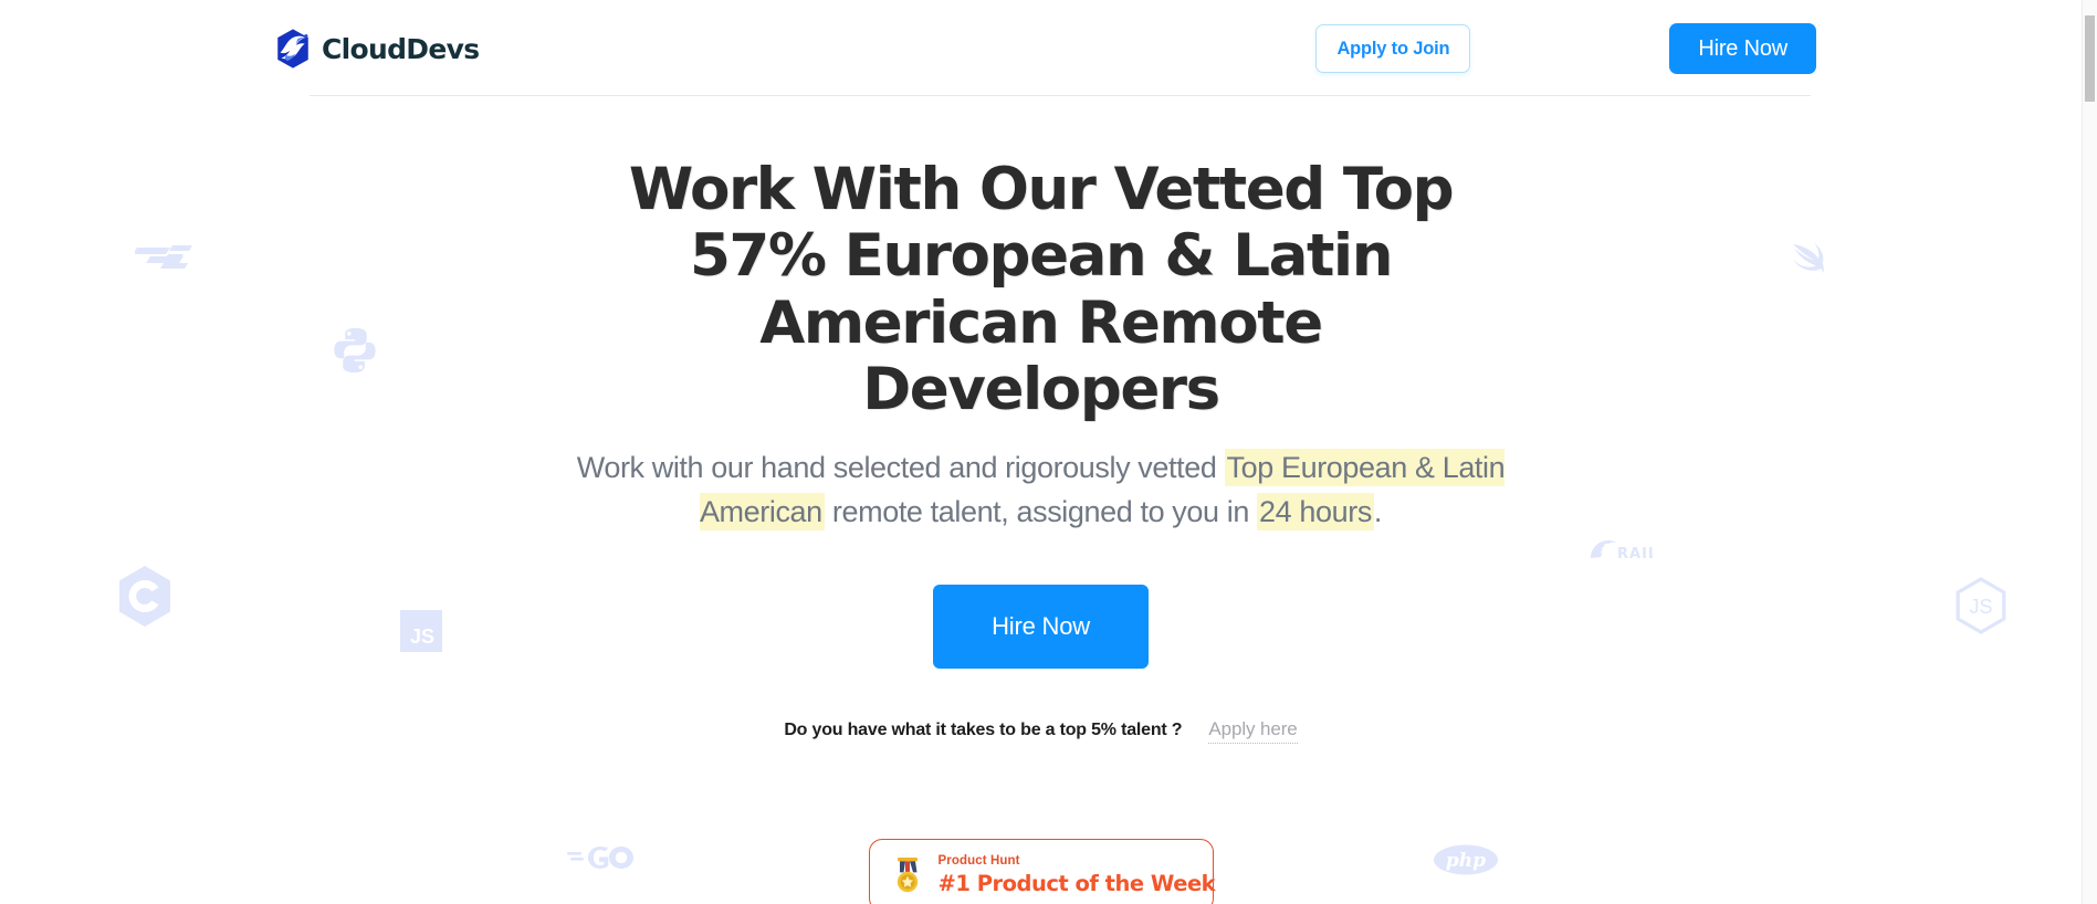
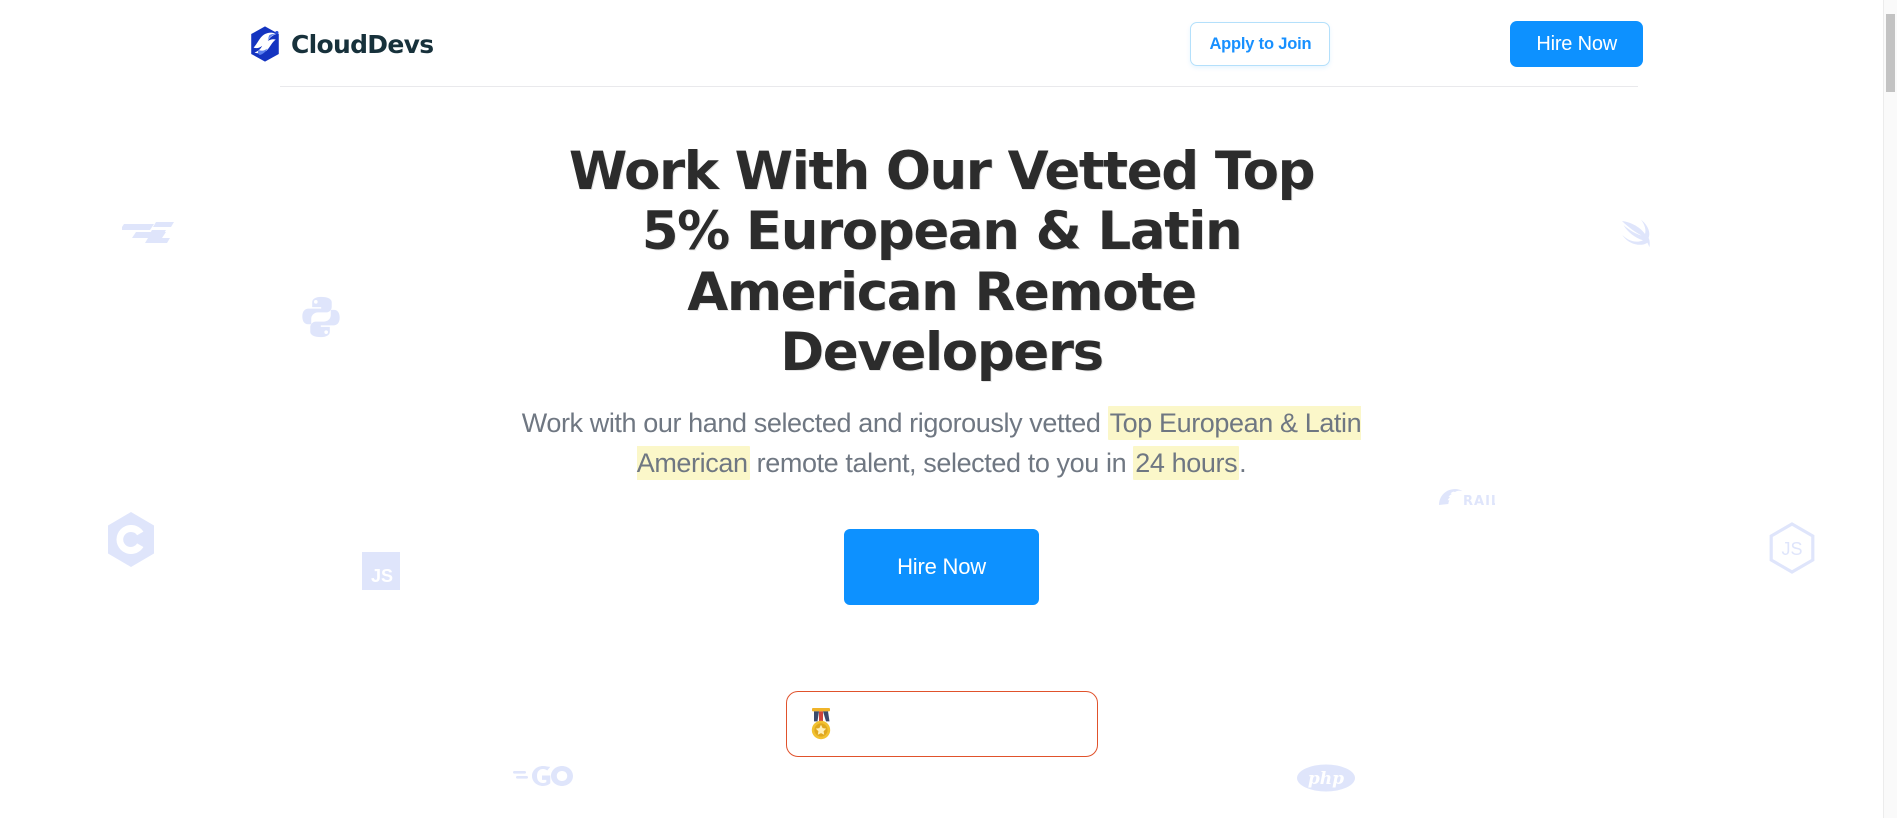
  JS
  JS
  php
  CloudDevs
  Apply to Join
  Hire Now
- Work With Our Vetted Top 57% European & Latin American Remote Developers
+ Work With Our Vetted Top 5% European & Latin American Remote Developers
- Work with our hand selected and rigorously vetted Top European & Latin American remote talent, assigned to you in 24 hours.
+ Work with our hand selected and rigorously vetted Top European & Latin American remote talent, selected to you in 24 hours.
  Hire Now
- Do you have what it takes to be a top 5% talent ?
- Apply here
- Product Hunt
- #1 Product of the Week
